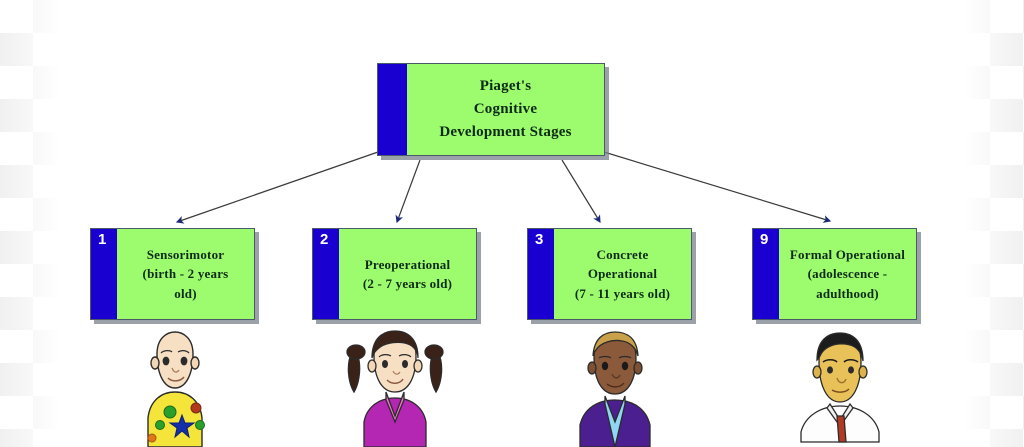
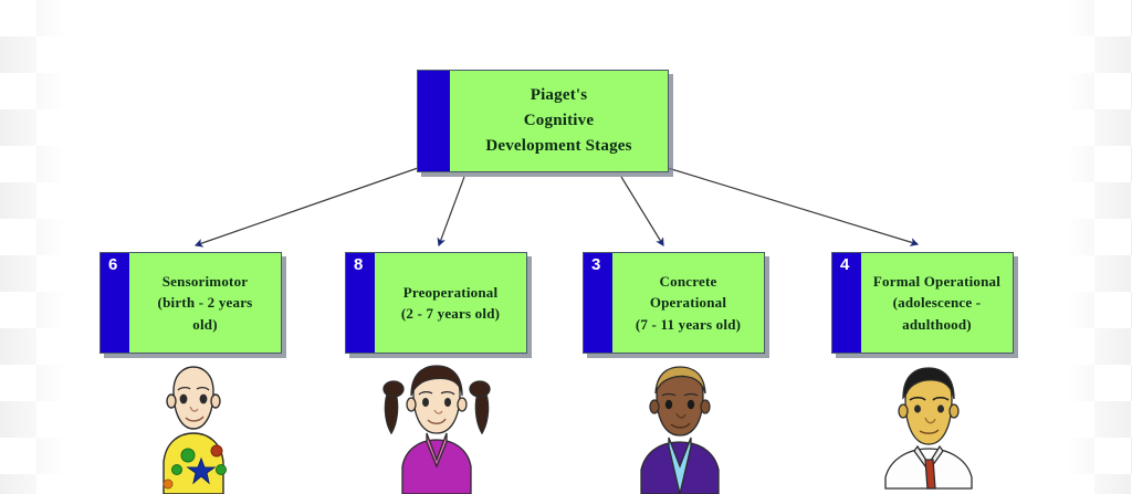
  Piaget's
  Cognitive
  Development Stages
- 1
+ 6
  Sensorimotor
  (birth - 2 years
  old)
- 2
+ 8
  Preoperational
  (2 - 7 years old)
  3
  Concrete
  Operational
  (7 - 11 years old)
- 9
+ 4
  Formal Operational
  (adolescence -
  adulthood)
